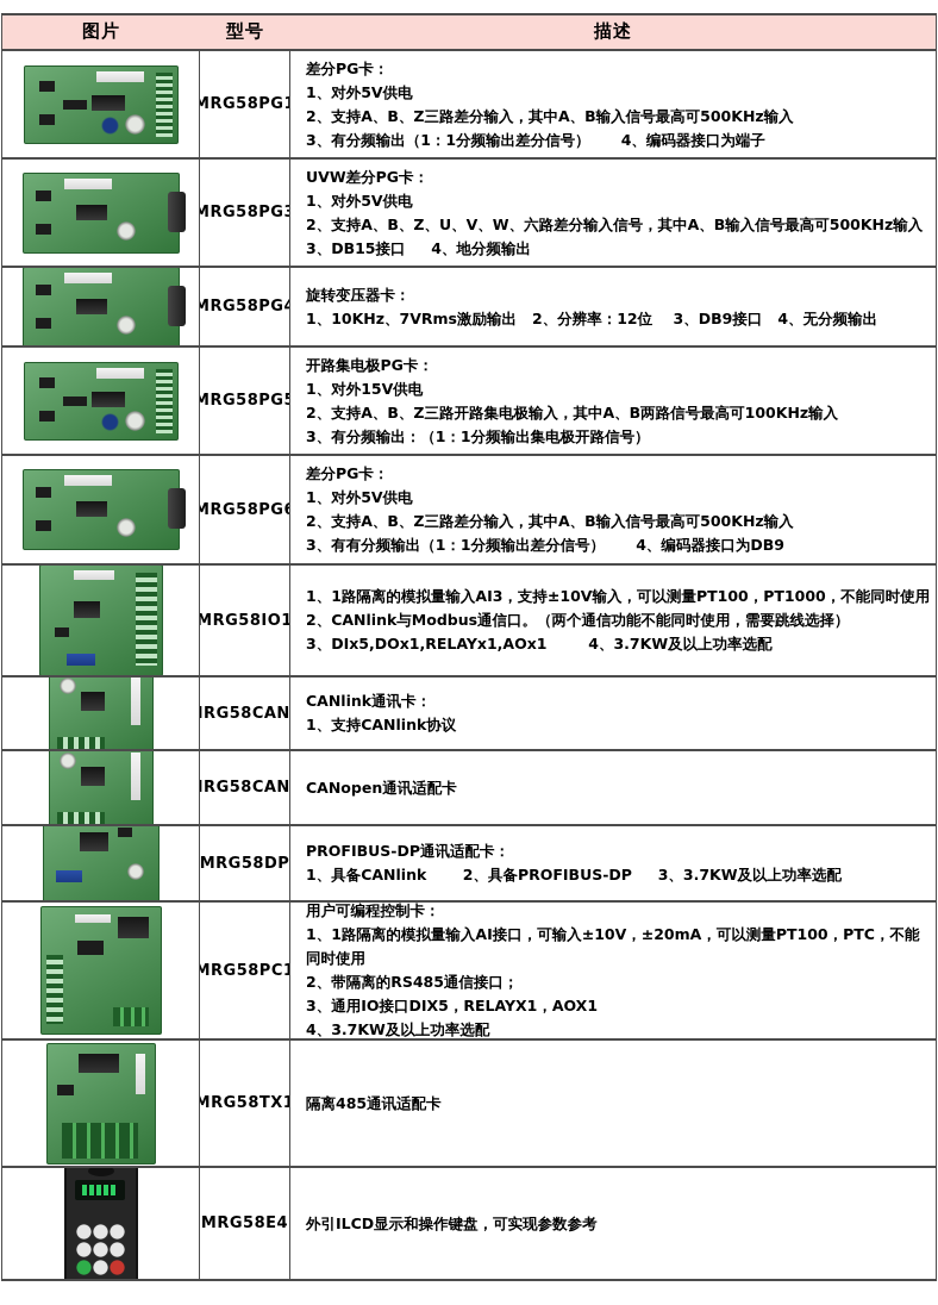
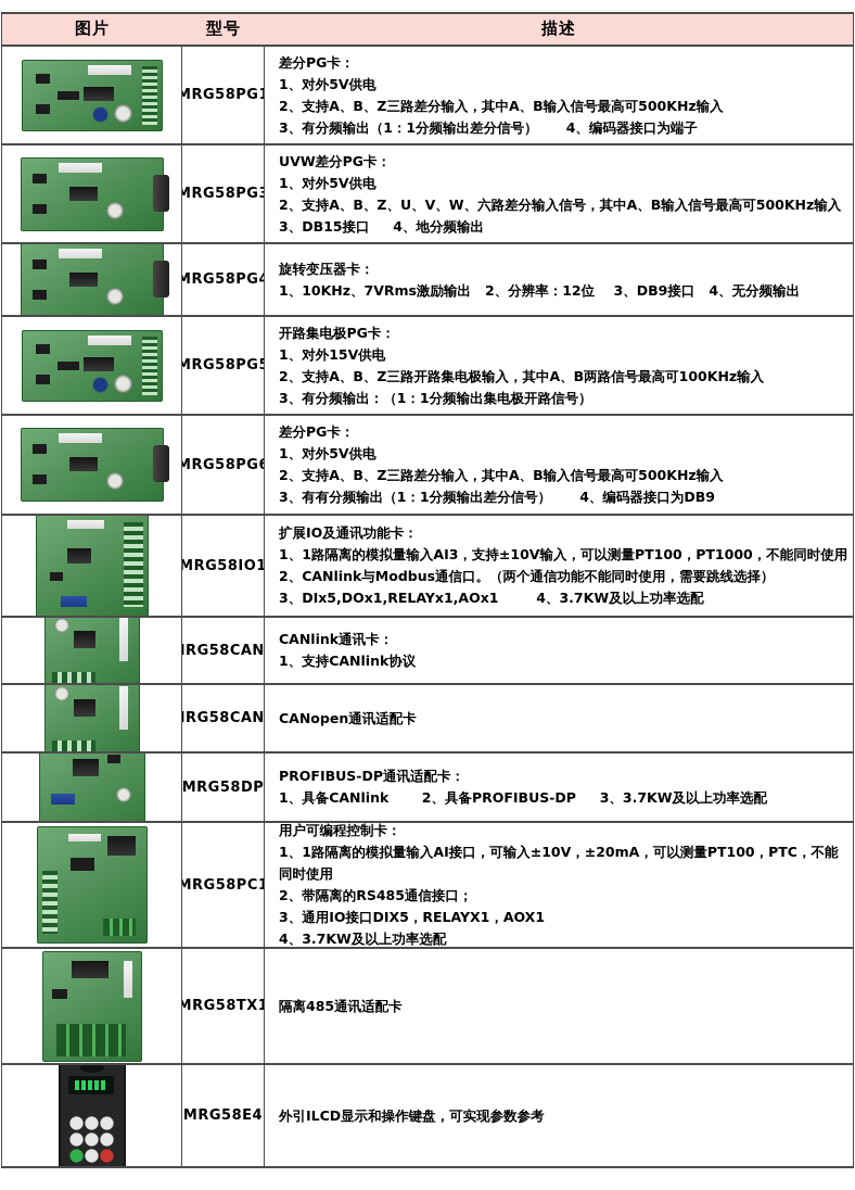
  图片
  型号
  描述
  MRG58PG1
  差分PG卡：
  1、对外5V供电
  2、支持A、B、Z三路差分输入，其中A、B输入信号最高可500KHz输入
  3、有分频输出（1：1分频输出差分信号） 4、编码器接口为端子
  MRG58PG3
  UVW差分PG卡：
  1、对外5V供电
  2、支持A、B、Z、U、V、W、六路差分输入信号，其中A、B输入信号最高可500KHz输入
  3、DB15接口 4、地分频输出
  MRG58PG4
  旋转变压器卡：
  1、10KHz、7VRms激励输出 2、分辨率：12位 3、DB9接口 4、无分频输出
  MRG58PG5
  开路集电极PG卡：
  1、对外15V供电
  2、支持A、B、Z三路开路集电极输入，其中A、B两路信号最高可100KHz输入
  3、有分频输出：（1：1分频输出集电极开路信号）
  MRG58PG6
  差分PG卡：
  1、对外5V供电
  2、支持A、B、Z三路差分输入，其中A、B输入信号最高可500KHz输入
  3、有有分频输出（1：1分频输出差分信号） 4、编码器接口为DB9
  MRG58IO1
+ 扩展IO及通讯功能卡：
  1、1路隔离的模拟量输入AI3，支持±10V输入，可以测量PT100，PT1000，不能同时使用
  2、CANlink与Modbus通信口。（两个通信功能不能同时使用，需要跳线选择）
  3、DIx5,DOx1,RELAYx1,AOx1 4、3.7KW及以上功率选配
  RG58CAN
  CANlink通讯卡：
  1、支持CANlink协议
  RG58CAN
  CANopen通讯适配卡
  MRG58DP
  PROFIBUS-DP通讯适配卡：
  1、具备CANlink 2、具备PROFIBUS-DP 3、3.7KW及以上功率选配
  MRG58PC1
  用户可编程控制卡：
  1、1路隔离的模拟量输入AI接口，可输入±10V，±20mA，可以测量PT100，PTC，不能同时使用
  2、带隔离的RS485通信接口；
  3、通用IO接口DIX5，RELAYX1，AOX1
  4、3.7KW及以上功率选配
  MRG58TX1
  隔离485通讯适配卡
  MRG58E4
  外引ILCD显示和操作键盘，可实现参数参考
